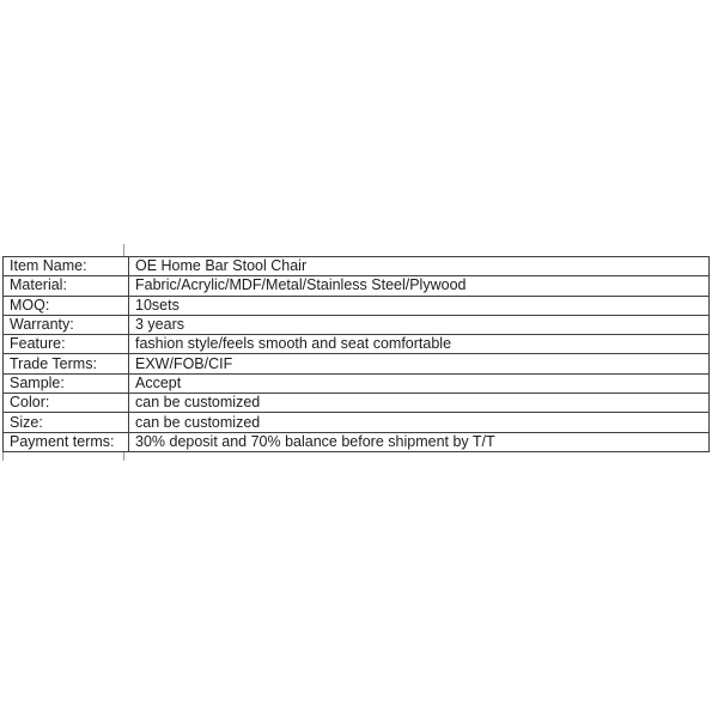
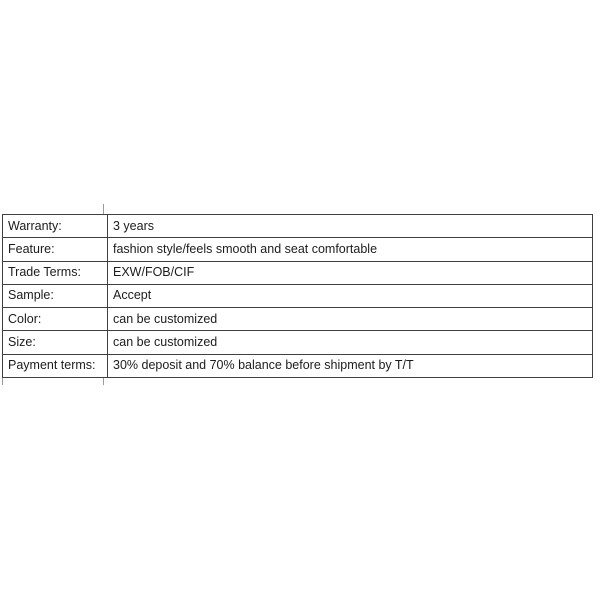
- Item Name:	OE Home Bar Stool Chair
- Material:	Fabric/Acrylic/MDF/Metal/Stainless Steel/Plywood
- MOQ:	10sets
  Warranty:	3 years
  Feature:	fashion style/feels smooth and seat comfortable
  Trade Terms:	EXW/FOB/CIF
  Sample:	Accept
  Color:	can be customized
  Size:	can be customized
  Payment terms:	30% deposit and 70% balance before shipment by T/T
